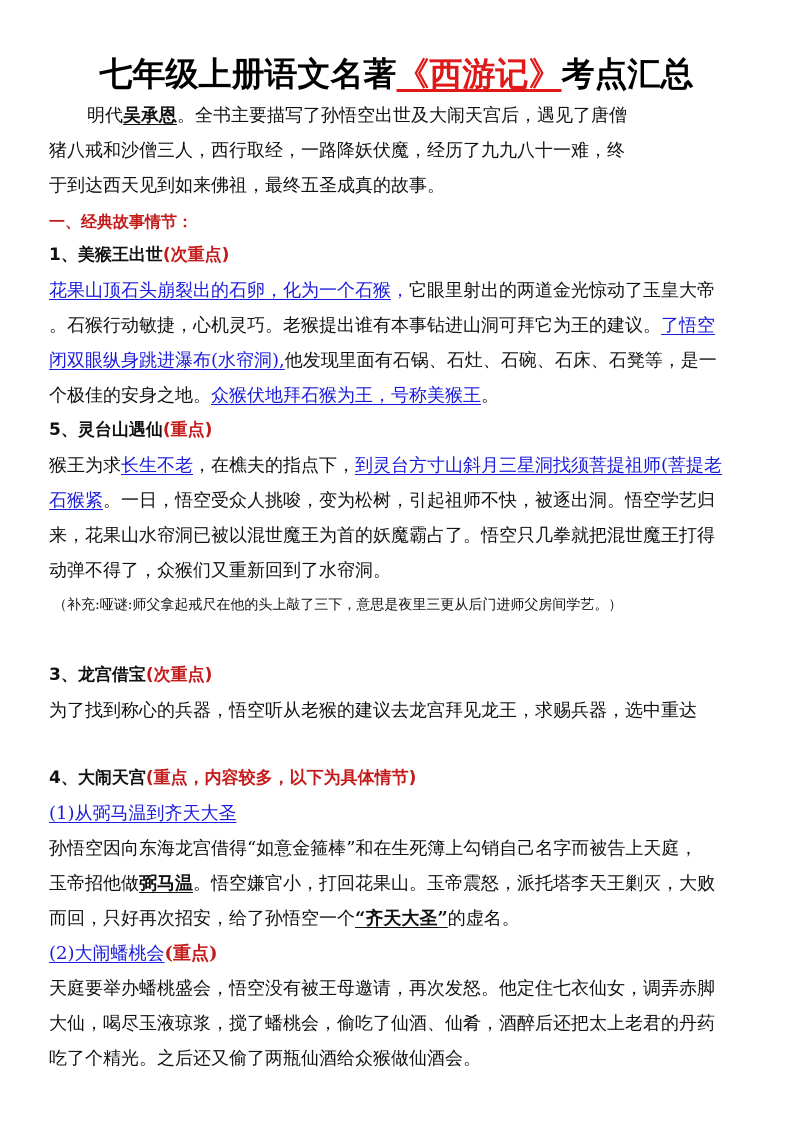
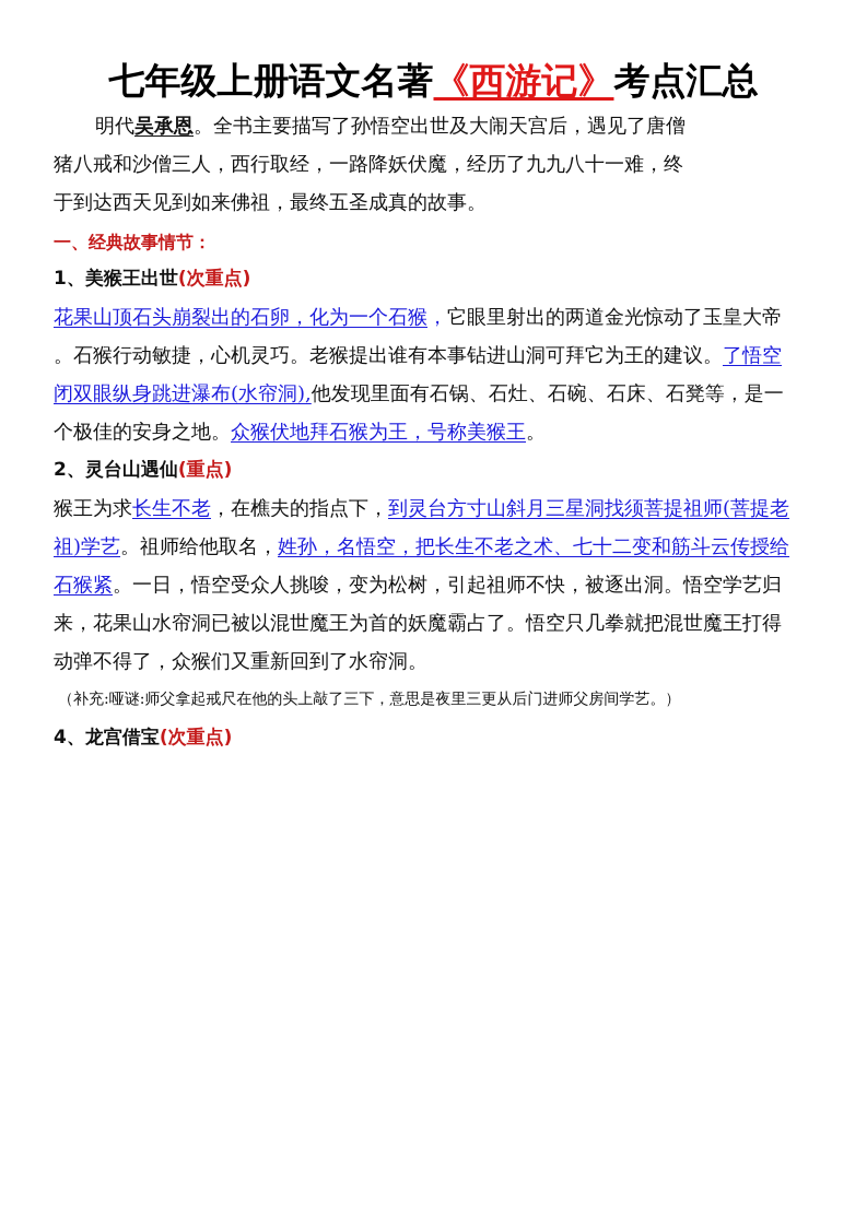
  七年级上册语文名著《西游记》考点汇总
  明代吴承恩。全书主要描写了孙悟空出世及大闹天宫后，遇见了唐僧
  猪八戒和沙僧三人，西行取经，一路降妖伏魔，经历了九九八十一难，终
  于到达西天见到如来佛祖，最终五圣成真的故事。
  一、经典故事情节：
  1、美猴王出世(次重点)
  花果山顶石头崩裂出的石卵，化为一个石猴，它眼里射出的两道金光惊动了玉皇大帝
  。石猴行动敏捷，心机灵巧。老猴提出谁有本事钻进山洞可拜它为王的建议。了悟空
  闭双眼纵身跳进瀑布(水帘洞),他发现里面有石锅、石灶、石碗、石床、石凳等，是一
  个极佳的安身之地。众猴伏地拜石猴为王，号称美猴王。
- 5、灵台山遇仙(重点)
+ 2、灵台山遇仙(重点)
  猴王为求长生不老，在樵夫的指点下，到灵台方寸山斜月三星洞找须菩提祖师(菩提老
+ 祖)学艺。祖师给他取名，姓孙，名悟空，把长生不老之术、七十二变和筋斗云传授给
  石猴紧。一日，悟空受众人挑唆，变为松树，引起祖师不快，被逐出洞。悟空学艺归
  来，花果山水帘洞已被以混世魔王为首的妖魔霸占了。悟空只几拳就把混世魔王打得
  动弹不得了，众猴们又重新回到了水帘洞。
  （补充:哑谜:师父拿起戒尺在他的头上敲了三下，意思是夜里三更从后门进师父房间学艺。）
- 3、龙宫借宝(次重点)
+ 4、龙宫借宝(次重点)
- 为了找到称心的兵器，悟空听从老猴的建议去龙宫拜见龙王，求赐兵器，选中重达
- 4、大闹天宫(重点，内容较多，以下为具体情节)
- (1)从弼马温到齐天大圣
- 孙悟空因向东海龙宫借得“如意金箍棒”和在生死簿上勾销自己名字而被告上天庭，
- 玉帝招他做弼马温。悟空嫌官小，打回花果山。玉帝震怒，派托塔李天王剿灭，大败
- 而回，只好再次招安，给了孙悟空一个“齐天大圣”的虚名。
- (2)大闹蟠桃会(重点)
- 天庭要举办蟠桃盛会，悟空没有被王母邀请，再次发怒。他定住七衣仙女，调弄赤脚
- 大仙，喝尽玉液琼浆，搅了蟠桃会，偷吃了仙酒、仙肴，酒醉后还把太上老君的丹药
- 吃了个精光。之后还又偷了两瓶仙酒给众猴做仙酒会。
